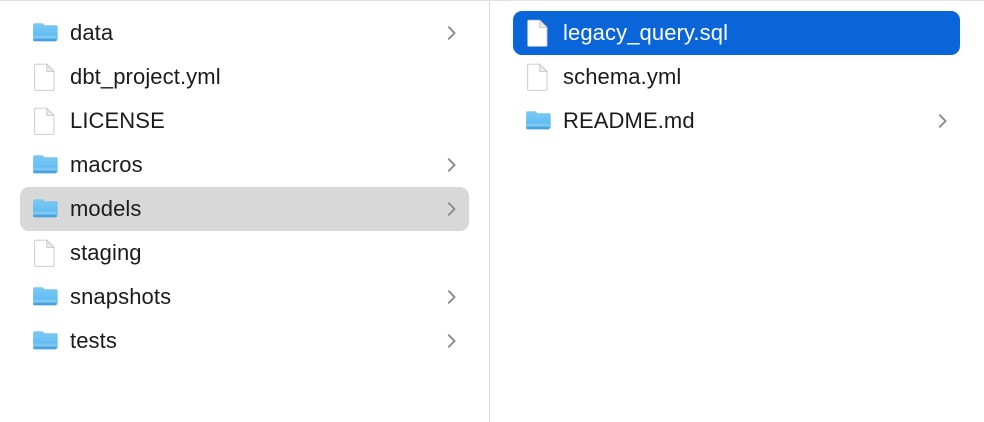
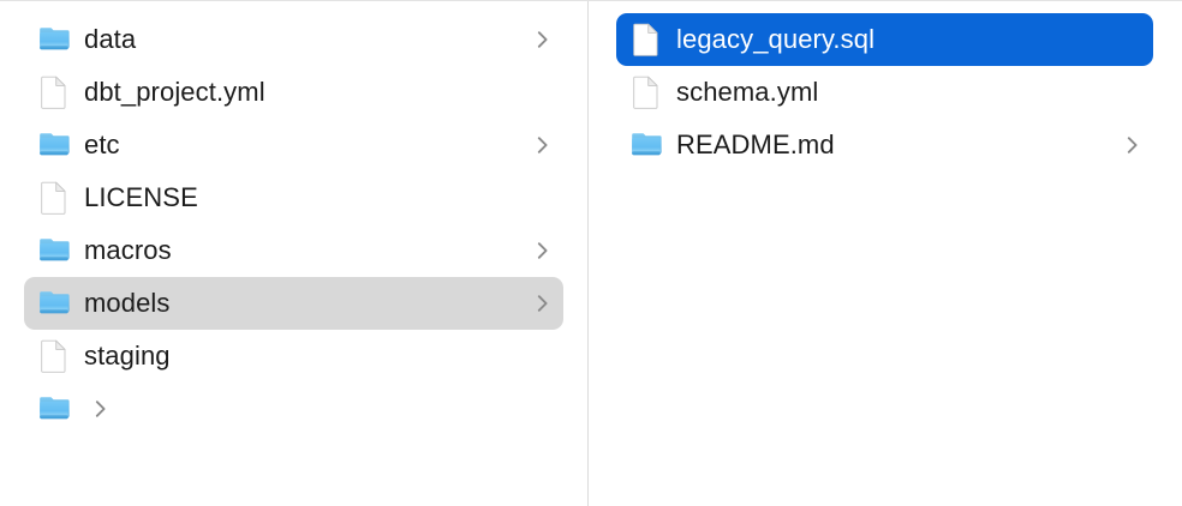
  data
  dbt_project.yml
+ etc
  LICENSE
  macros
  models
  staging
- snapshots
- tests
  legacy_query.sql
  schema.yml
  README.md
